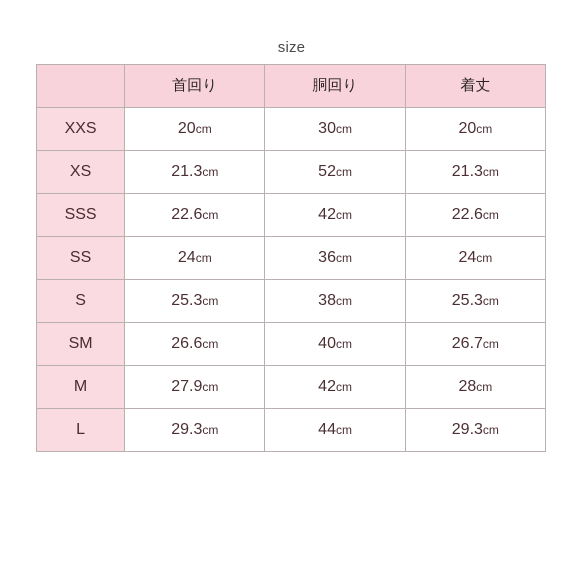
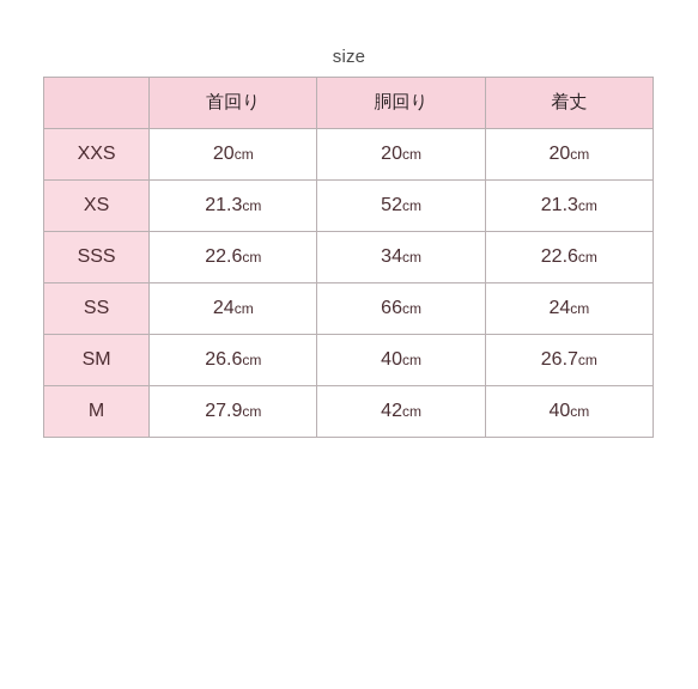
  size
  	首回り	胴回り	着丈
- XXS	20cm	30cm	20cm
+ XXS	20cm	20cm	20cm
  XS	21.3cm	52cm	21.3cm
- SSS	22.6cm	42cm	22.6cm
+ SSS	22.6cm	34cm	22.6cm
- SS	24cm	36cm	24cm
+ SS	24cm	66cm	24cm
- S	25.3cm	38cm	25.3cm
  SM	26.6cm	40cm	26.7cm
- M	27.9cm	42cm	28cm
+ M	27.9cm	42cm	40cm
- L	29.3cm	44cm	29.3cm
